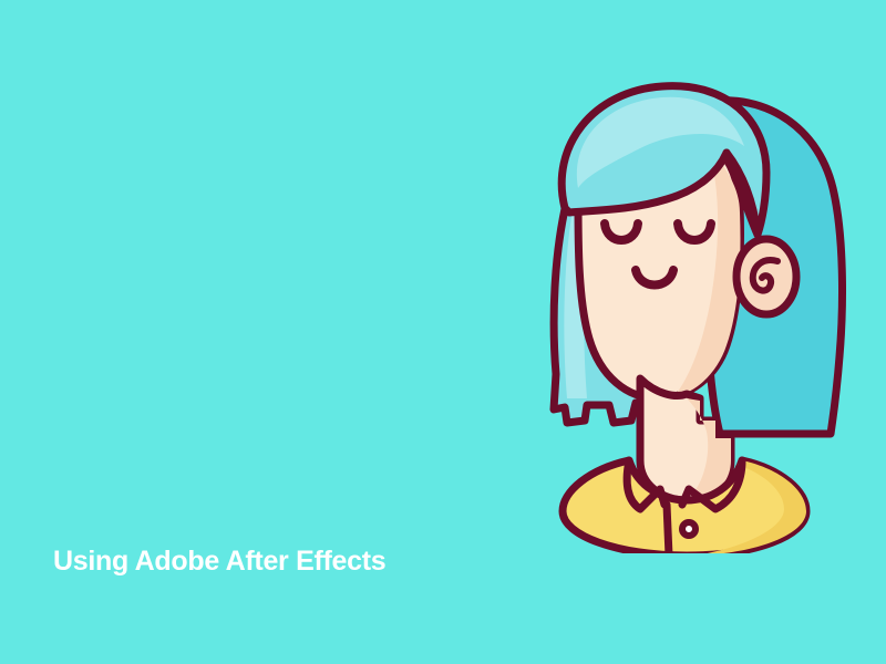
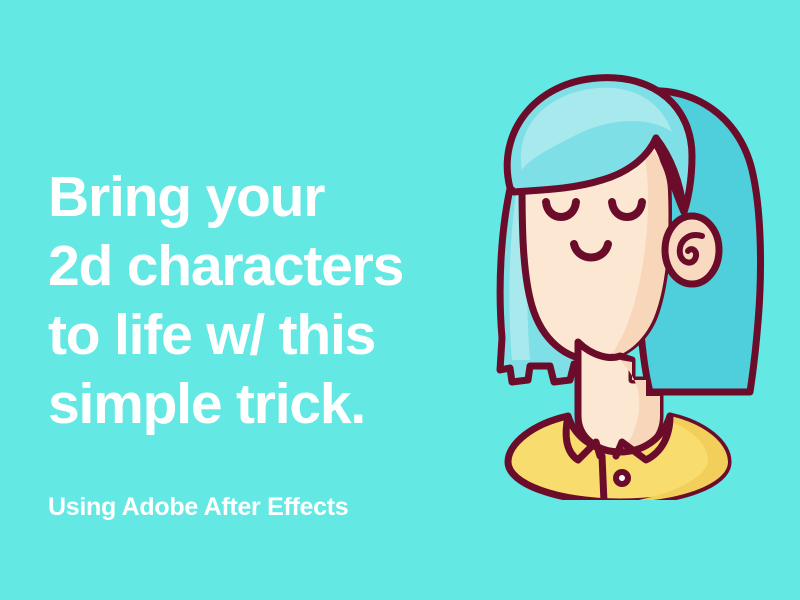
+ Bring your
+ 2d characters
+ to life w/ this
+ simple trick.
  Using Adobe After Effects
